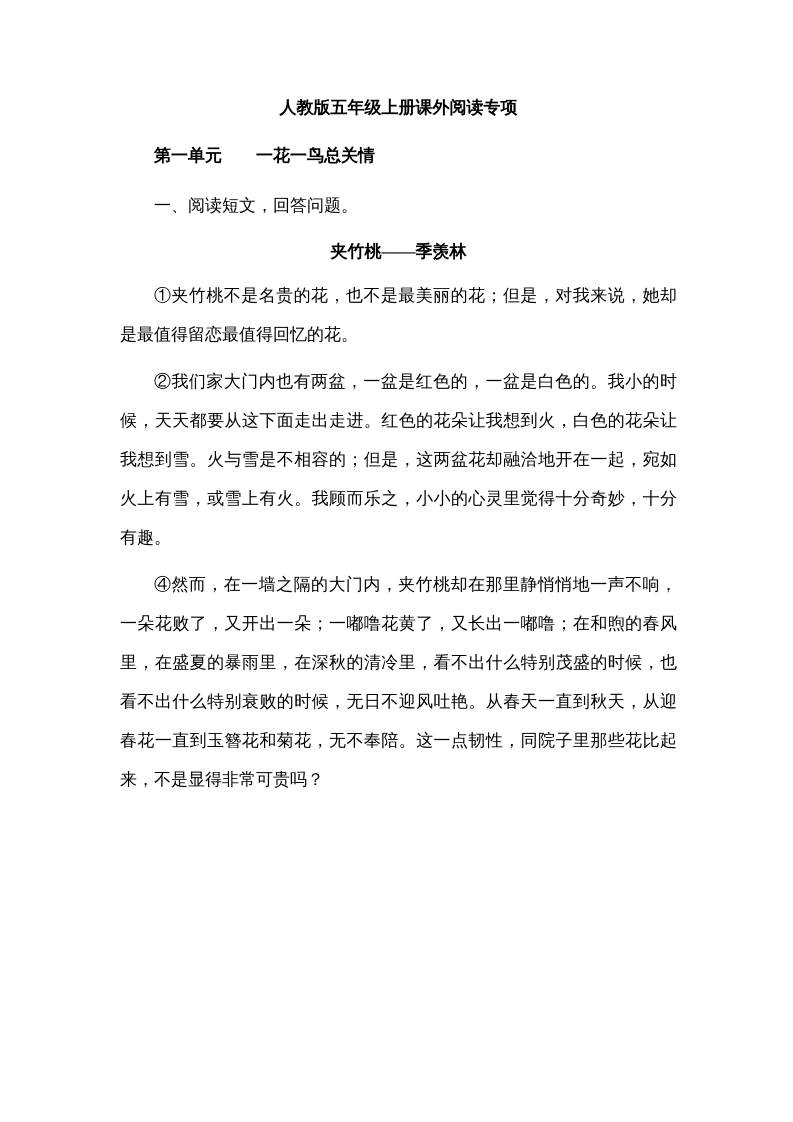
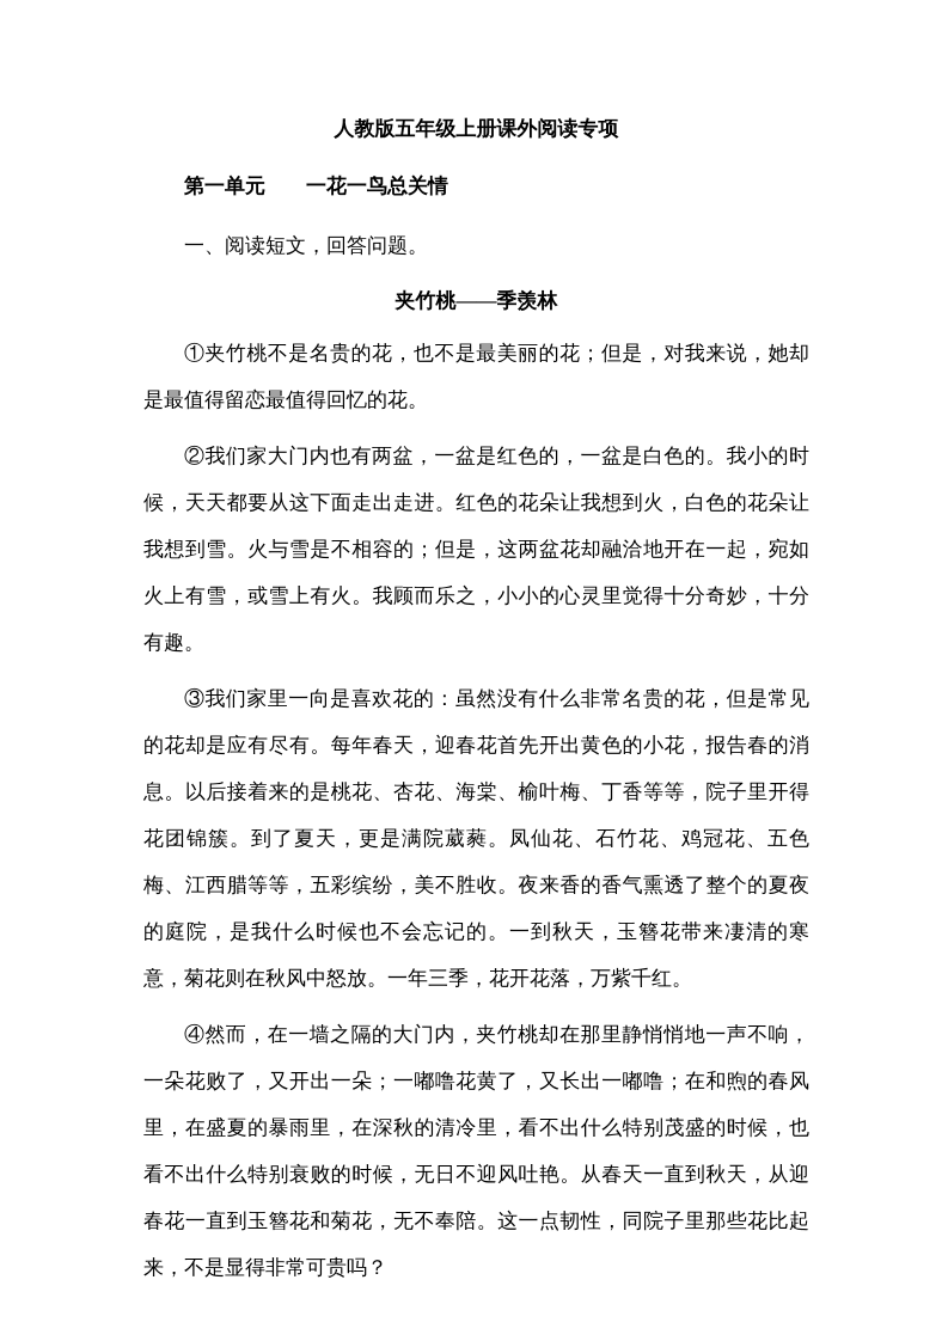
  人教版五年级上册课外阅读专项
  第一单元 一花一鸟总关情
  一、阅读短文，回答问题。
  夹竹桃——季羡林
  ①夹竹桃不是名贵的花，也不是最美丽的花；但是，对我来说，她却是最值得留恋最值得回忆的花。
  ②我们家大门内也有两盆，一盆是红色的，一盆是白色的。我小的时候，天天都要从这下面走出走进。红色的花朵让我想到火，白色的花朵让我想到雪。火与雪是不相容的；但是，这两盆花却融洽地开在一起，宛如火上有雪，或雪上有火。我顾而乐之，小小的心灵里觉得十分奇妙，十分有趣。
+ ③我们家里一向是喜欢花的：虽然没有什么非常名贵的花，但是常见的花却是应有尽有。每年春天，迎春花首先开出黄色的小花，报告春的消息。以后接着来的是桃花、杏花、海棠、榆叶梅、丁香等等，院子里开得花团锦簇。到了夏天，更是满院葳蕤。凤仙花、石竹花、鸡冠花、五色梅、江西腊等等，五彩缤纷，美不胜收。夜来香的香气熏透了整个的夏夜的庭院，是我什么时候也不会忘记的。一到秋天，玉簪花带来凄清的寒意，菊花则在秋风中怒放。一年三季，花开花落，万紫千红。
  ④然而，在一墙之隔的大门内，夹竹桃却在那里静悄悄地一声不响，一朵花败了，又开出一朵；一嘟噜花黄了，又长出一嘟噜；在和煦的春风里，在盛夏的暴雨里，在深秋的清冷里，看不出什么特别茂盛的时候，也看不出什么特别衰败的时候，无日不迎风吐艳。从春天一直到秋天，从迎春花一直到玉簪花和菊花，无不奉陪。这一点韧性，同院子里那些花比起来，不是显得非常可贵吗？
